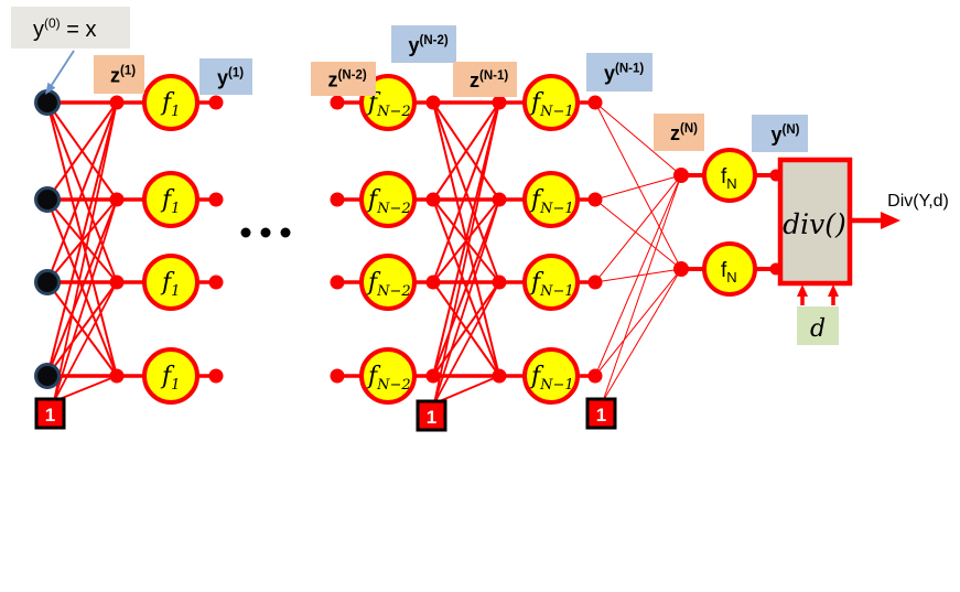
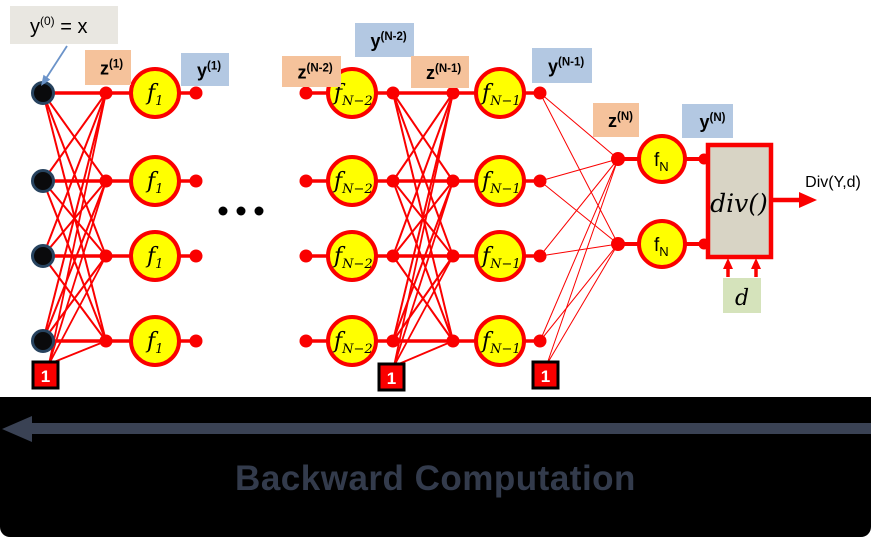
  f1
  f1
  f1
  f1
  fN−2
  fN−2
  fN−2
  fN−2
  fN−1
  fN−1
  fN−1
  fN−1
  fN
  fN
  1
  1
  1
  z(1)
  y(1)
  z(N-2)
  y(N-2)
  z(N-1)
  y(N-1)
  z(N)
  y(N)
  y(0) = x
  div()
  Div(Y,d)
  d
+ Backward Computation
